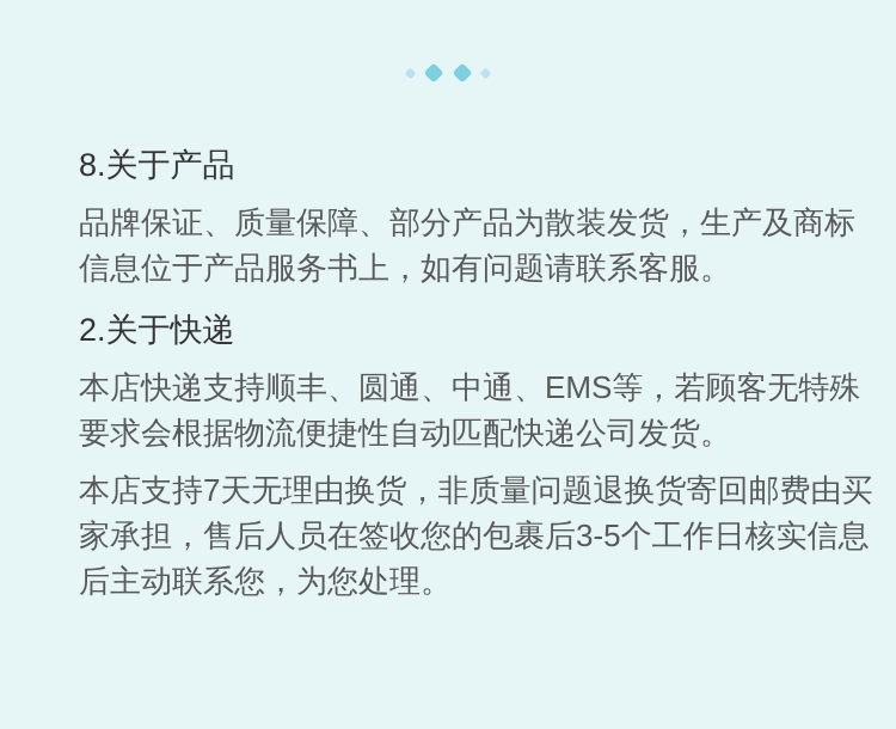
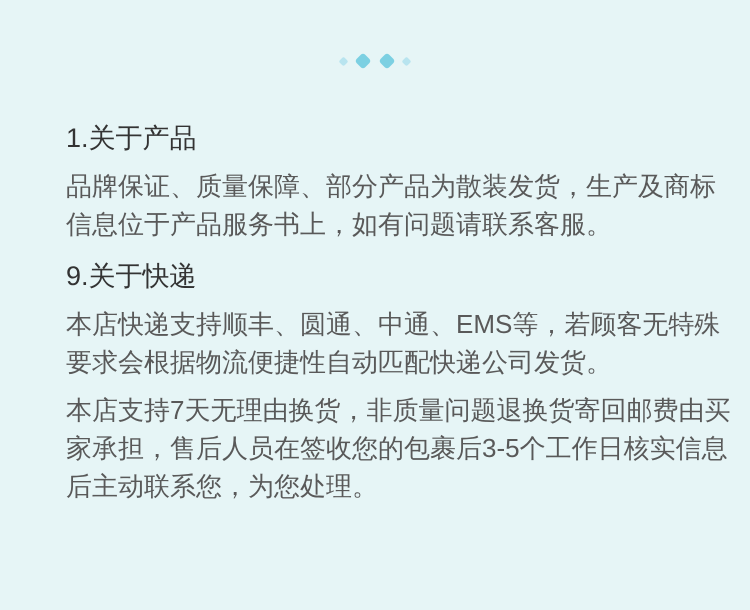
- 8.关于产品
+ 1.关于产品
  品牌保证、质量保障、部分产品为散装发货，生产及商标
  信息位于产品服务书上，如有问题请联系客服。
- 2.关于快递
+ 9.关于快递
  本店快递支持顺丰、圆通、中通、EMS等，若顾客无特殊
  要求会根据物流便捷性自动匹配快递公司发货。
  本店支持7天无理由换货，非质量问题退换货寄回邮费由买
  家承担，售后人员在签收您的包裹后3-5个工作日核实信息
  后主动联系您，为您处理。
